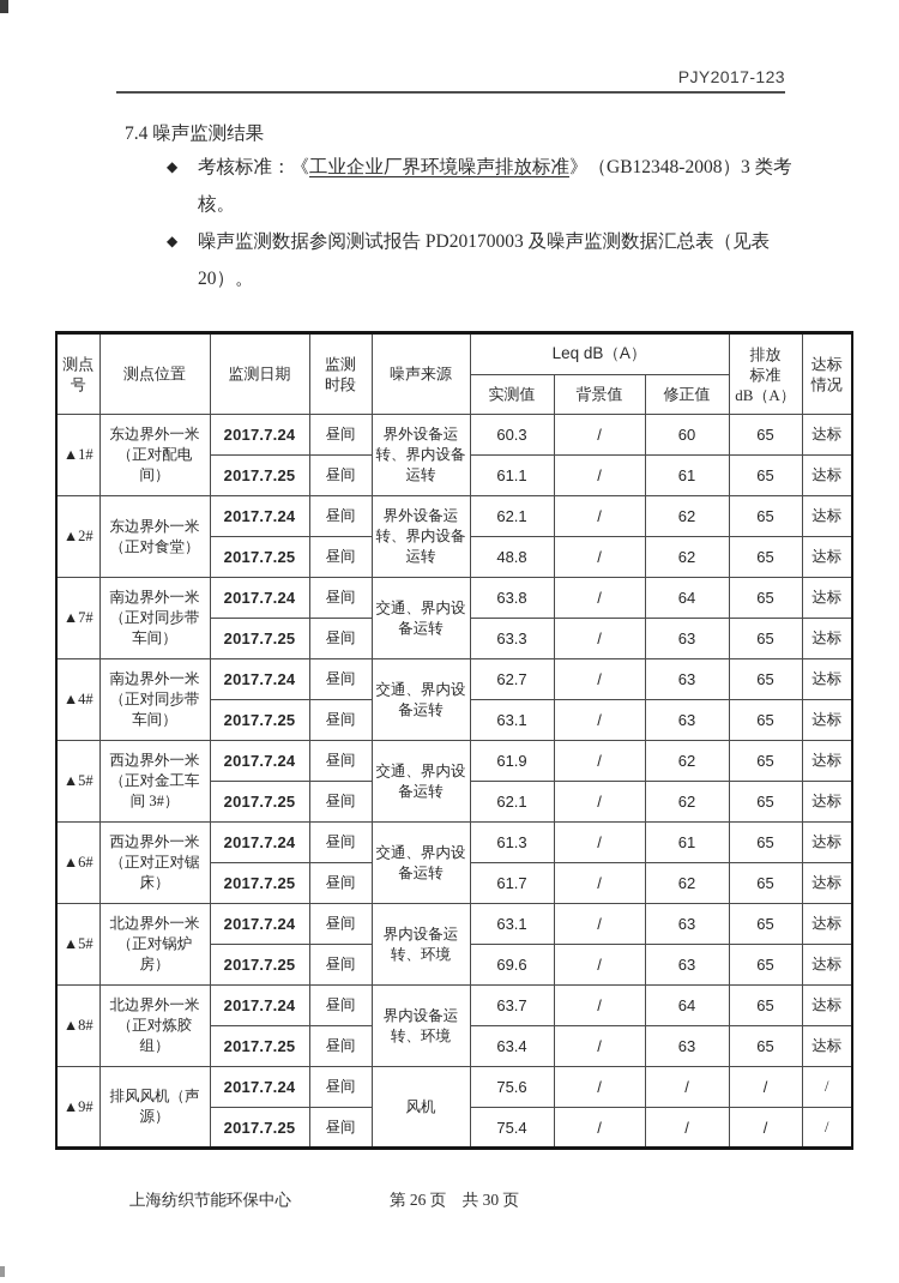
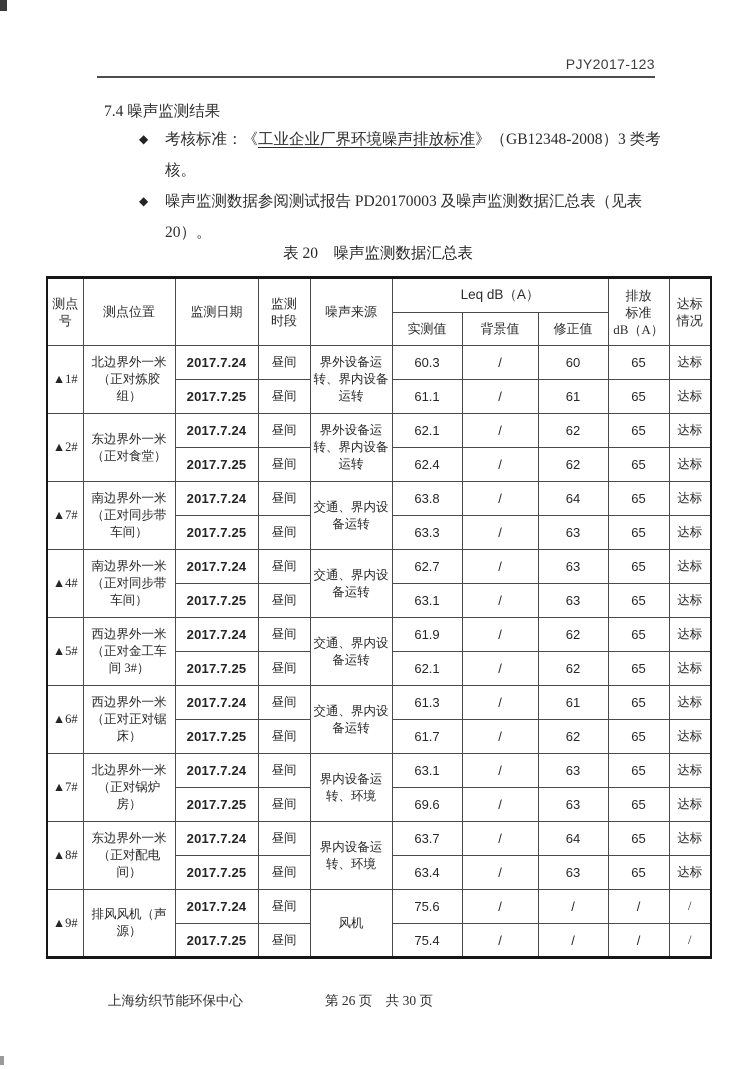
  PJY2017-123
  7.4 噪声监测结果
  ◆
  考核标准：《工业企业厂界环境噪声排放标准》（GB12348-2008）3 类考
  核。
  ◆
  噪声监测数据参阅测试报告 PD20170003 及噪声监测数据汇总表（见表
  20）。
+ 表 20 噪声监测数据汇总表
  测点 号	测点位置	监测日期	监测 时段	噪声来源	Leq dB（A）	排放 标准 dB（A）	达标 情况
  实测值	背景值	修正值
- ▲1#	东边界外一米（正对配电间）	2017.7.24	昼间	界外设备运转、界内设备运转	60.3	/	60	65	达标
+ ▲1#	北边界外一米（正对炼胶组）	2017.7.24	昼间	界外设备运转、界内设备运转	60.3	/	60	65	达标
  2017.7.25	昼间	61.1	/	61	65	达标
  ▲2#	东边界外一米（正对食堂）	2017.7.24	昼间	界外设备运转、界内设备运转	62.1	/	62	65	达标
- 2017.7.25	昼间	48.8	/	62	65	达标
+ 2017.7.25	昼间	62.4	/	62	65	达标
  ▲7#	南边界外一米（正对同步带车间）	2017.7.24	昼间	交通、界内设备运转	63.8	/	64	65	达标
  2017.7.25	昼间	63.3	/	63	65	达标
  ▲4#	南边界外一米（正对同步带车间）	2017.7.24	昼间	交通、界内设备运转	62.7	/	63	65	达标
  2017.7.25	昼间	63.1	/	63	65	达标
  ▲5#	西边界外一米（正对金工车间 3#）	2017.7.24	昼间	交通、界内设备运转	61.9	/	62	65	达标
  2017.7.25	昼间	62.1	/	62	65	达标
  ▲6#	西边界外一米（正对正对锯床）	2017.7.24	昼间	交通、界内设备运转	61.3	/	61	65	达标
  2017.7.25	昼间	61.7	/	62	65	达标
- ▲5#	北边界外一米（正对锅炉房）	2017.7.24	昼间	界内设备运转、环境	63.1	/	63	65	达标
+ ▲7#	北边界外一米（正对锅炉房）	2017.7.24	昼间	界内设备运转、环境	63.1	/	63	65	达标
  2017.7.25	昼间	69.6	/	63	65	达标
- ▲8#	北边界外一米（正对炼胶组）	2017.7.24	昼间	界内设备运转、环境	63.7	/	64	65	达标
+ ▲8#	东边界外一米（正对配电间）	2017.7.24	昼间	界内设备运转、环境	63.7	/	64	65	达标
  2017.7.25	昼间	63.4	/	63	65	达标
  ▲9#	排风风机（声源）	2017.7.24	昼间	风机	75.6	/	/	/	/
  2017.7.25	昼间	75.4	/	/	/	/
  上海纺织节能环保中心
  第 26 页 共 30 页
